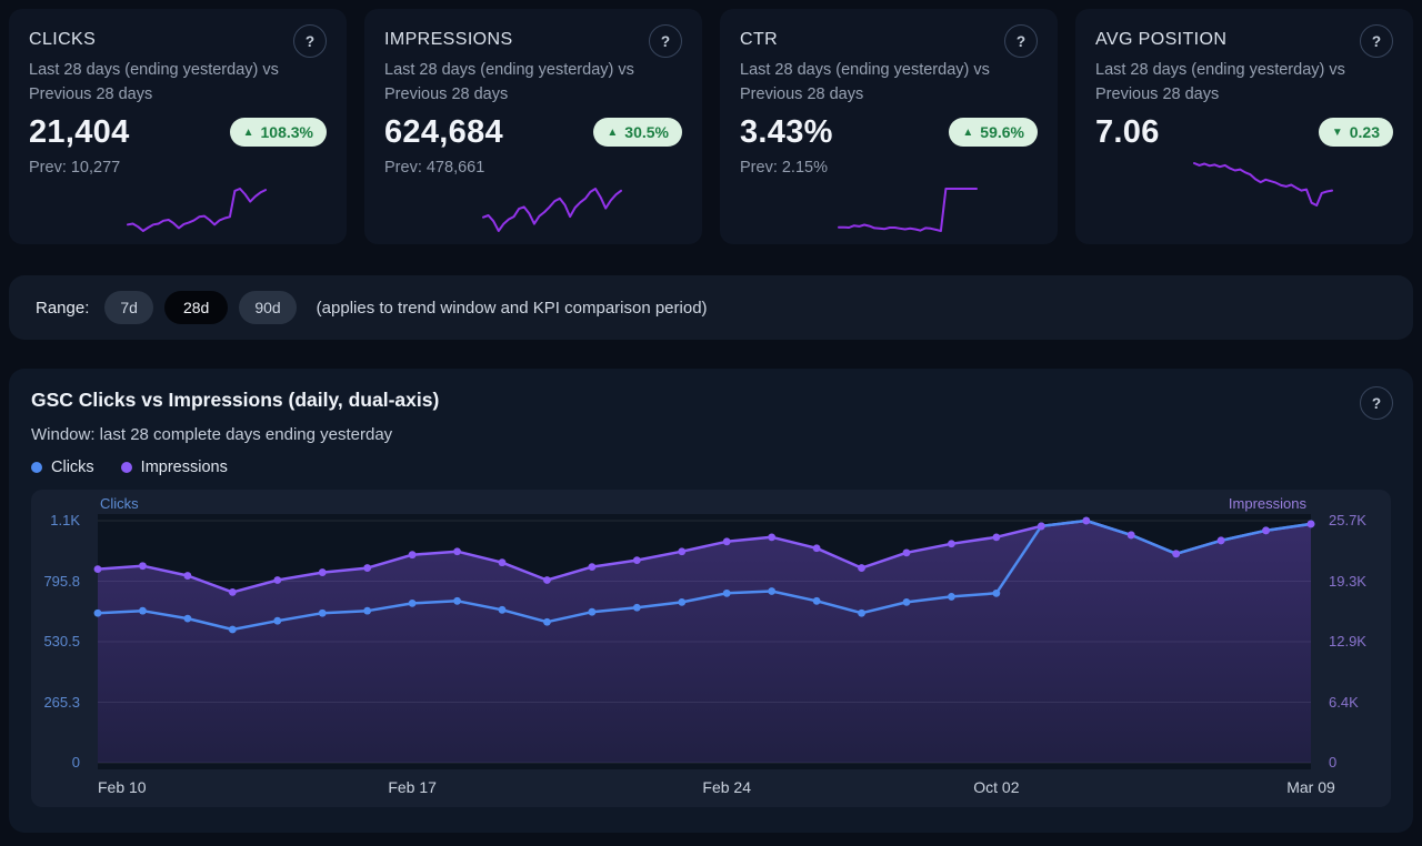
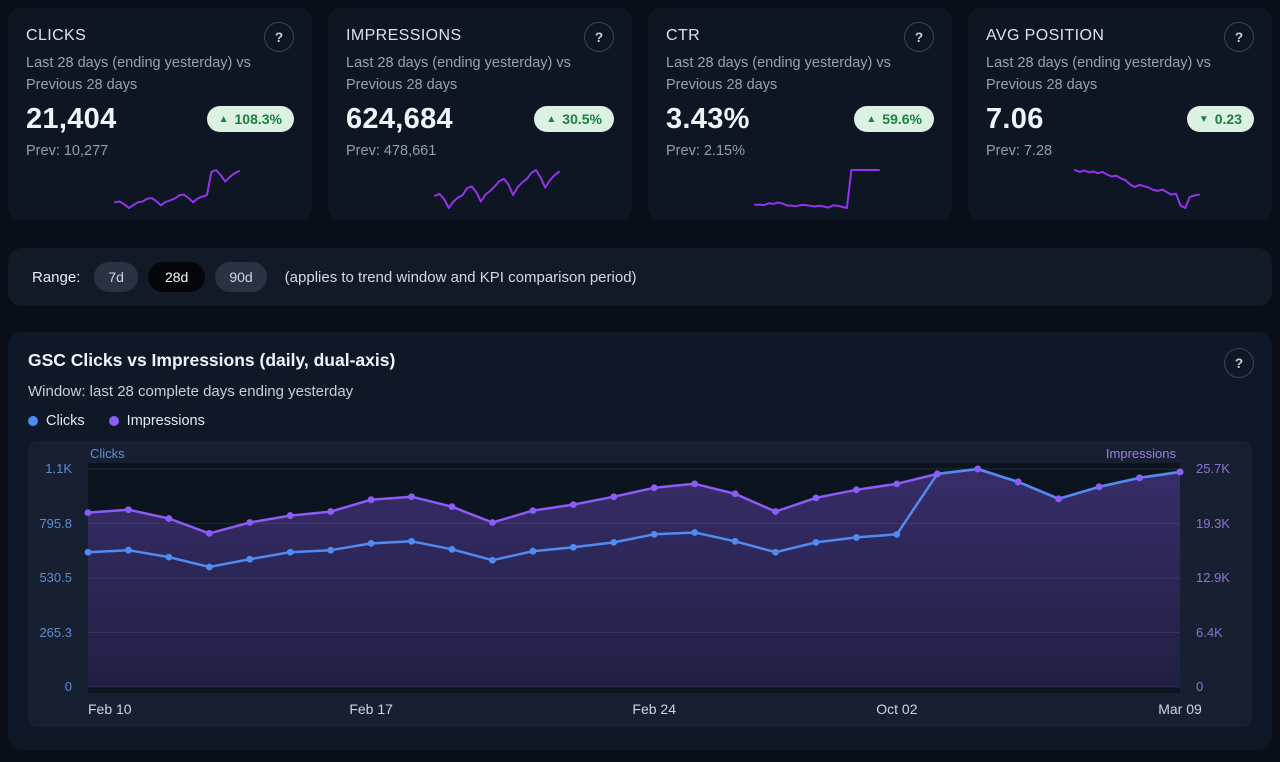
  CLICKS
  ?
  Last 28 days (ending yesterday) vs Previous 28 days
  21,404
  ▲
  108.3%
  Prev: 10,277
  IMPRESSIONS
  ?
  Last 28 days (ending yesterday) vs Previous 28 days
  624,684
  ▲
  30.5%
  Prev: 478,661
  CTR
  ?
  Last 28 days (ending yesterday) vs Previous 28 days
  3.43%
  ▲
  59.6%
  Prev: 2.15%
  AVG POSITION
  ?
  Last 28 days (ending yesterday) vs Previous 28 days
  7.06
  ▼
  0.23
+ Prev: 7.28
  Range:
  7d
  28d
  90d
  (applies to trend window and KPI comparison period)
  GSC Clicks vs Impressions (daily, dual-axis)
  ?
  Window: last 28 complete days ending yesterday
  Clicks
  Impressions
  Clicks
  Impressions
  1.1K
  795.8
  530.5
  265.3
  0
  25.7K
  19.3K
  12.9K
  6.4K
  0
  Feb 10
  Feb 17
  Feb 24
  Oct 02
  Mar 09
